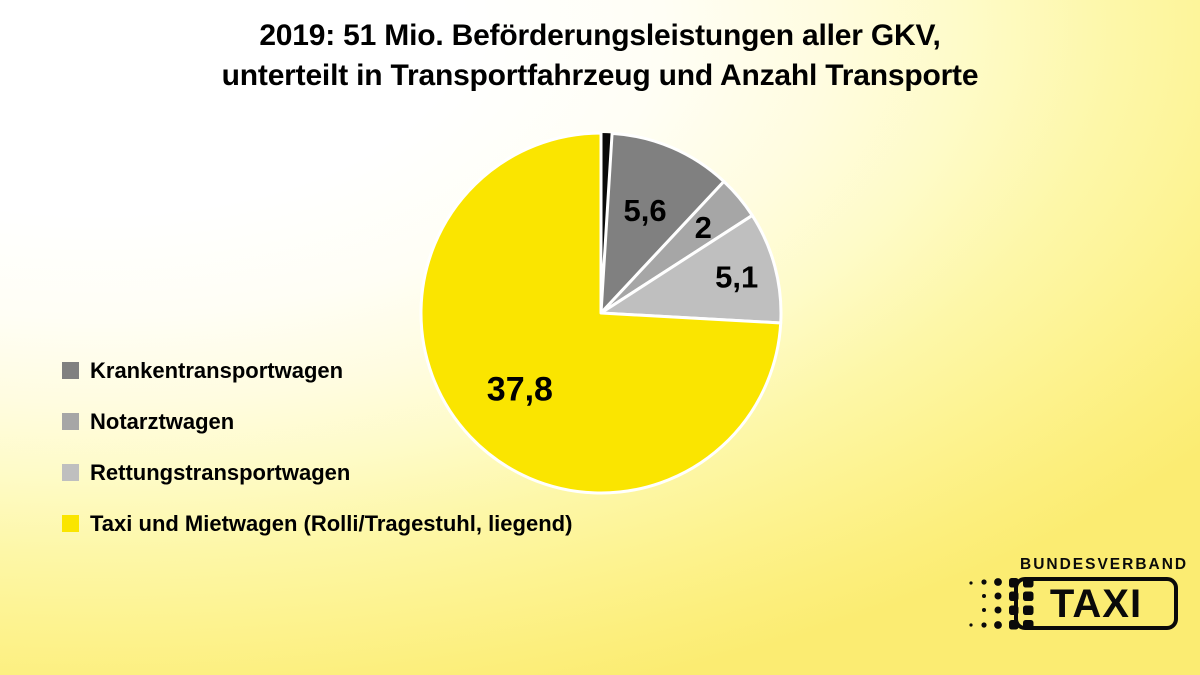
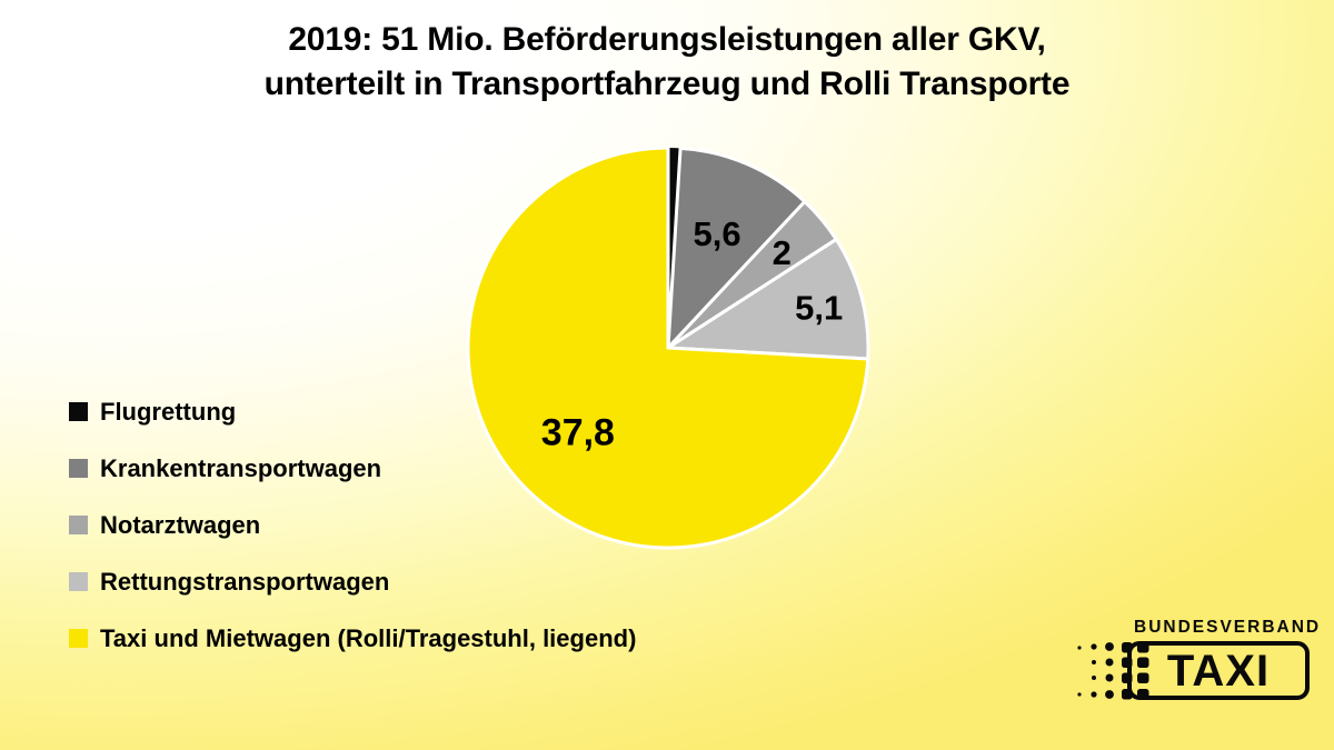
  2019: 51 Mio. Beförderungsleistungen aller GKV,
- unterteilt in Transportfahrzeug und Anzahl Transporte
+ unterteilt in Transportfahrzeug und Rolli Transporte
  5,6
  2
  5,1
  37,8
+ Flugrettung
  Krankentransportwagen
  Notarztwagen
  Rettungstransportwagen
  Taxi und Mietwagen (Rolli/Tragestuhl, liegend)
  BUNDESVERBAND
  TAXI
